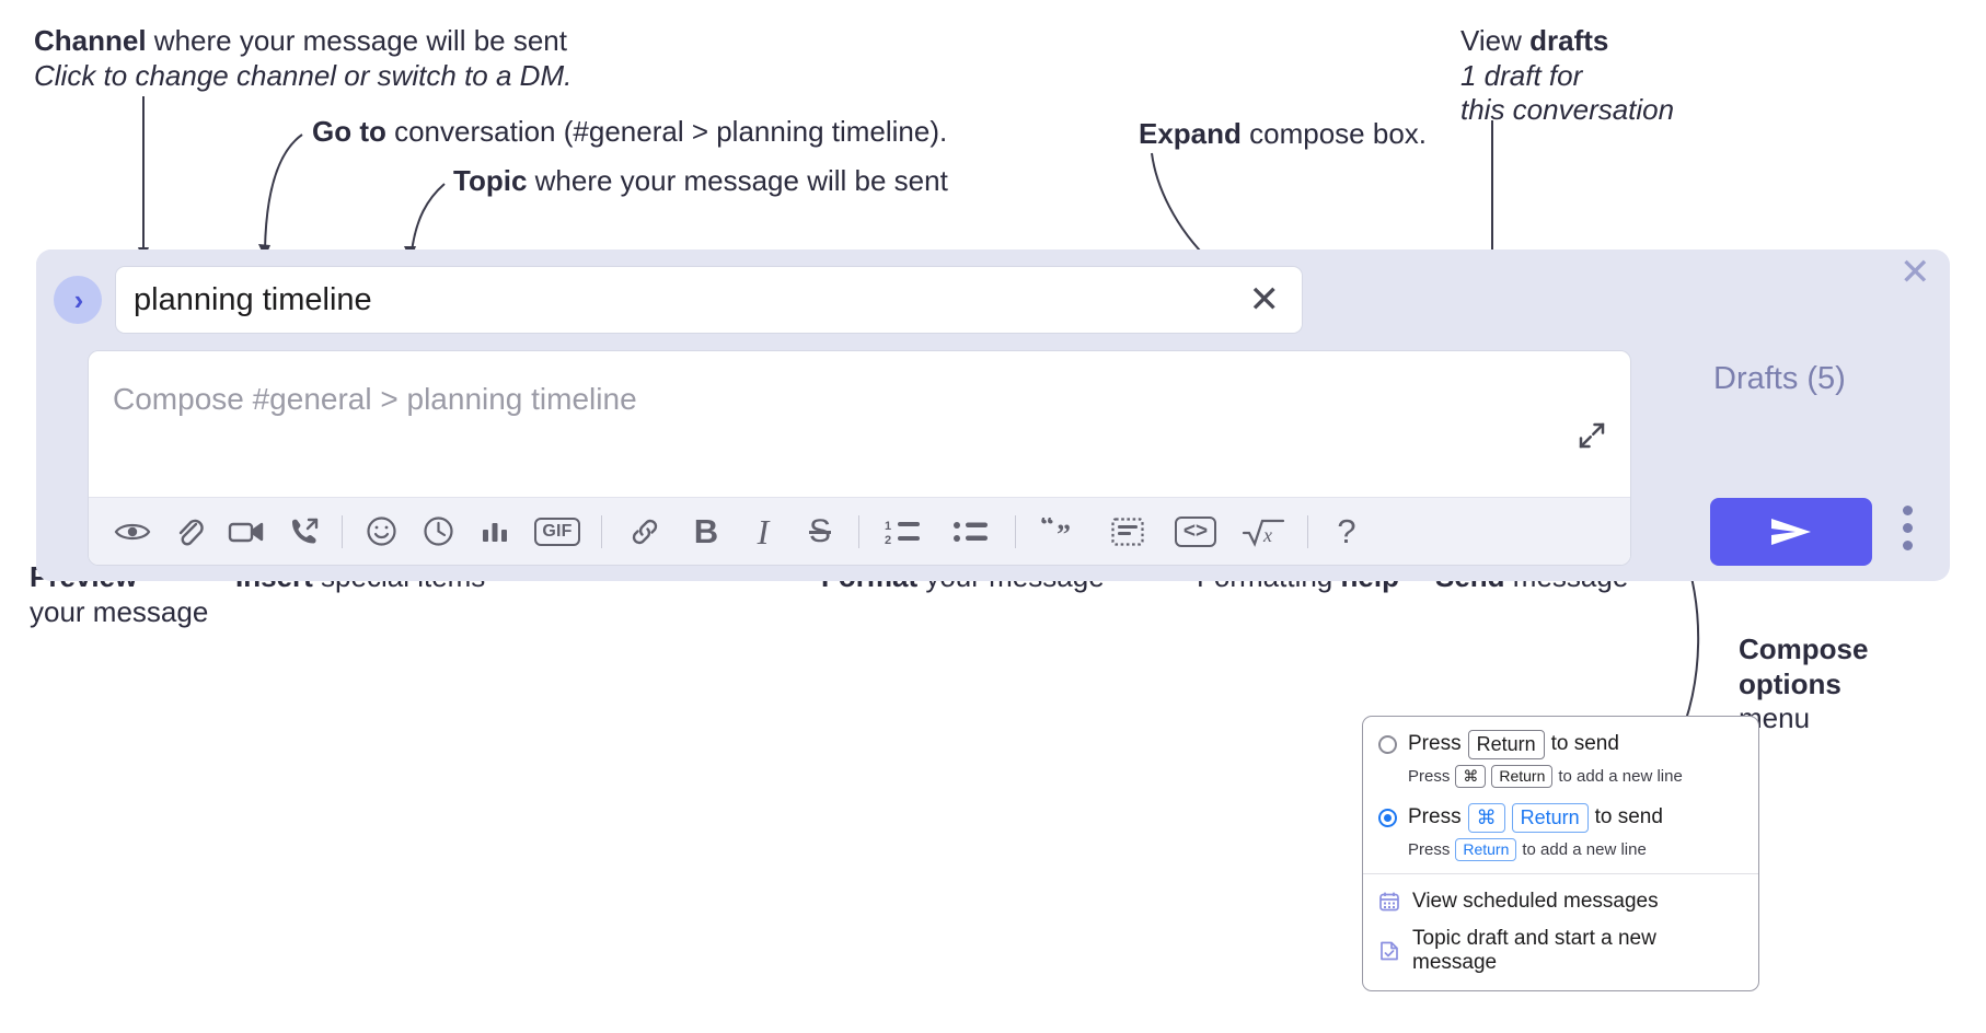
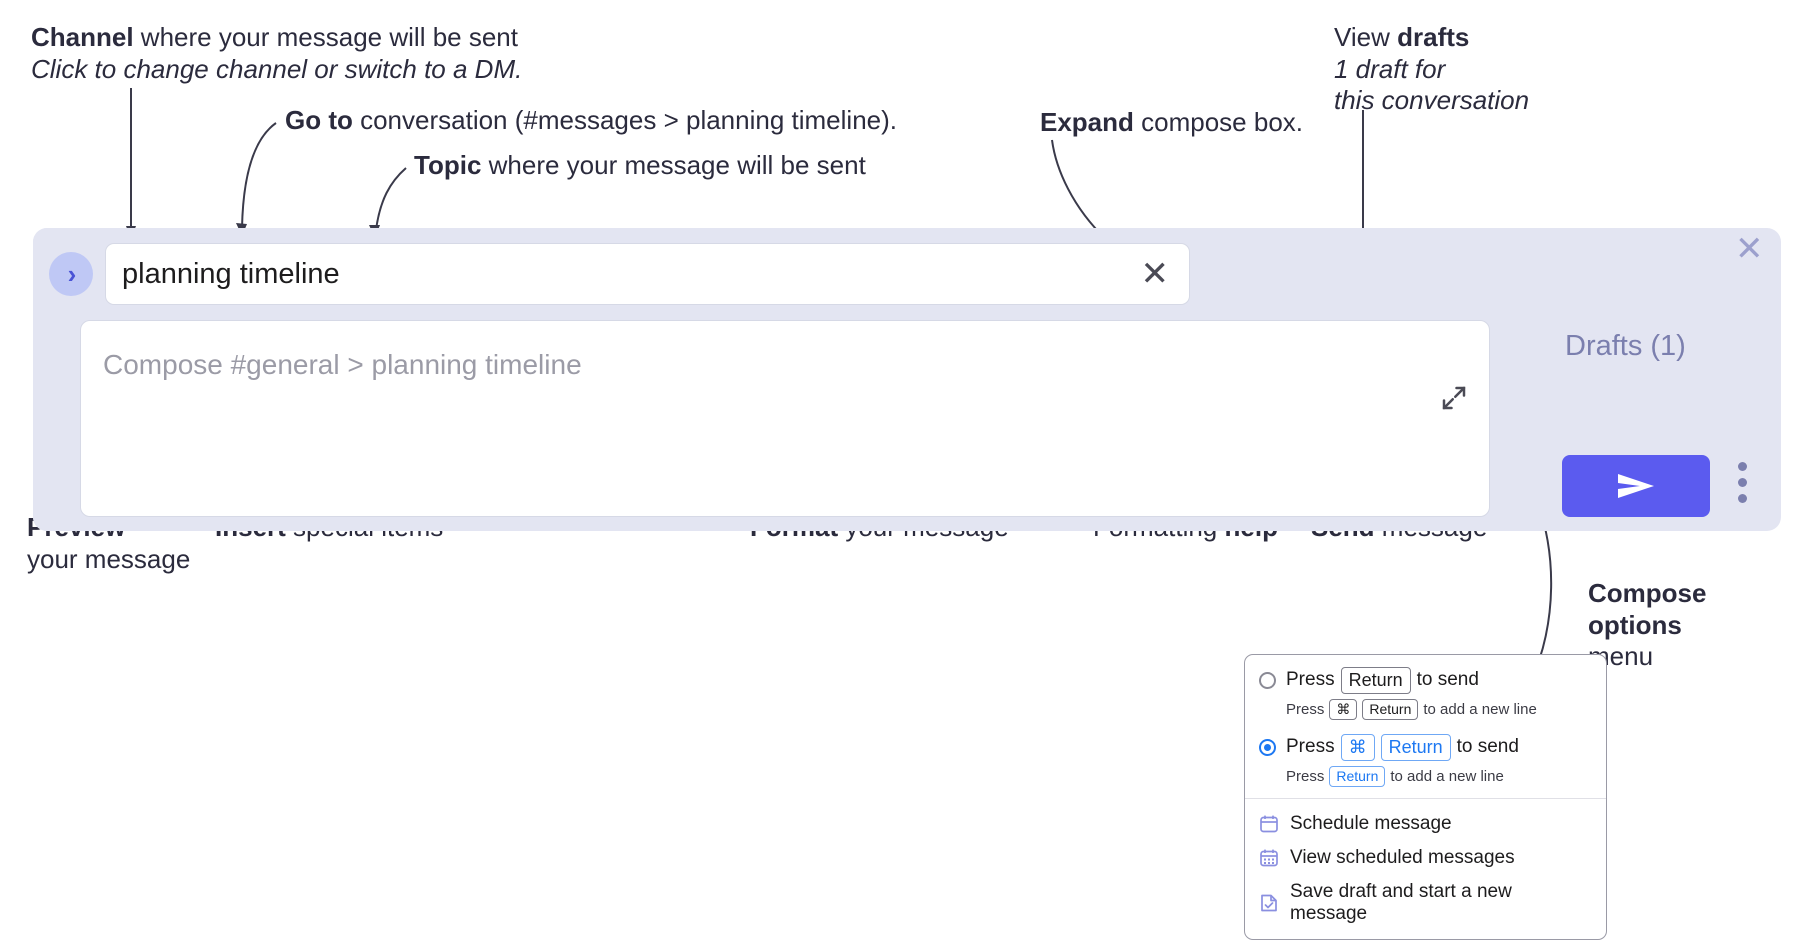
  Channel where your message will be sent
  Click to change channel or switch to a DM.
- Go to conversation (#general > planning timeline).
+ Go to conversation (#messages > planning timeline).
  Topic where your message will be sent
  Expand compose box.
  View drafts
  1 draft for
  this conversation
  your message
  Compose
  options
  enu
  ›
  planning timeline
  ✕
  Compose #general > planning timeline
- GIF
- B
- I
- S
- 1
- 2
- “
- ”
- <>
- x
- ?
  ✕
- Drafts (5)
+ Drafts (1)
  Press
  Return
  to send
  Press
  ⌘
  Return
  to add a new line
  Press
  ⌘
  Return
  to send
  Press
  Return
  to add a new line
+ Schedule message
  View scheduled messages
- Topic draft and start a new message
+ Save draft and start a new message
